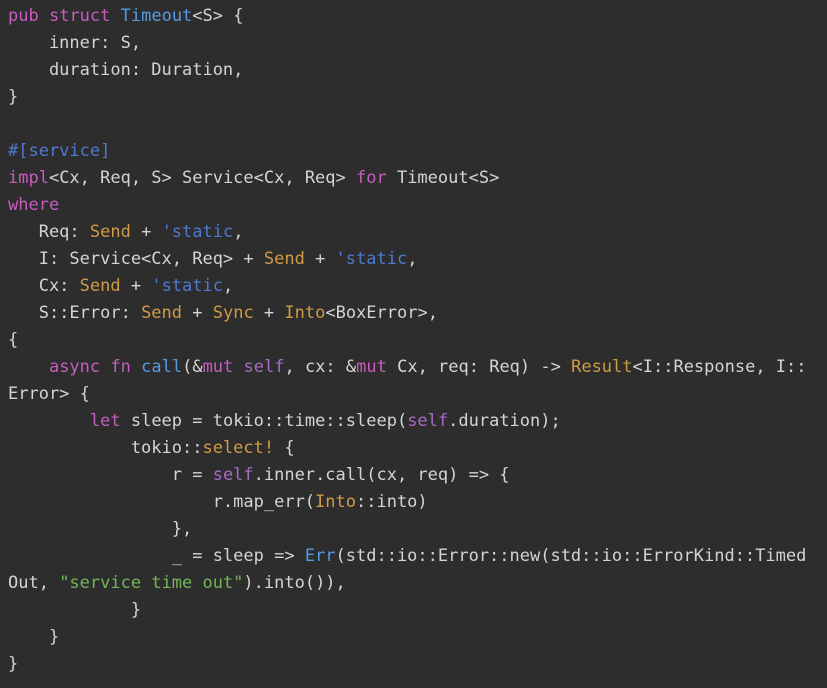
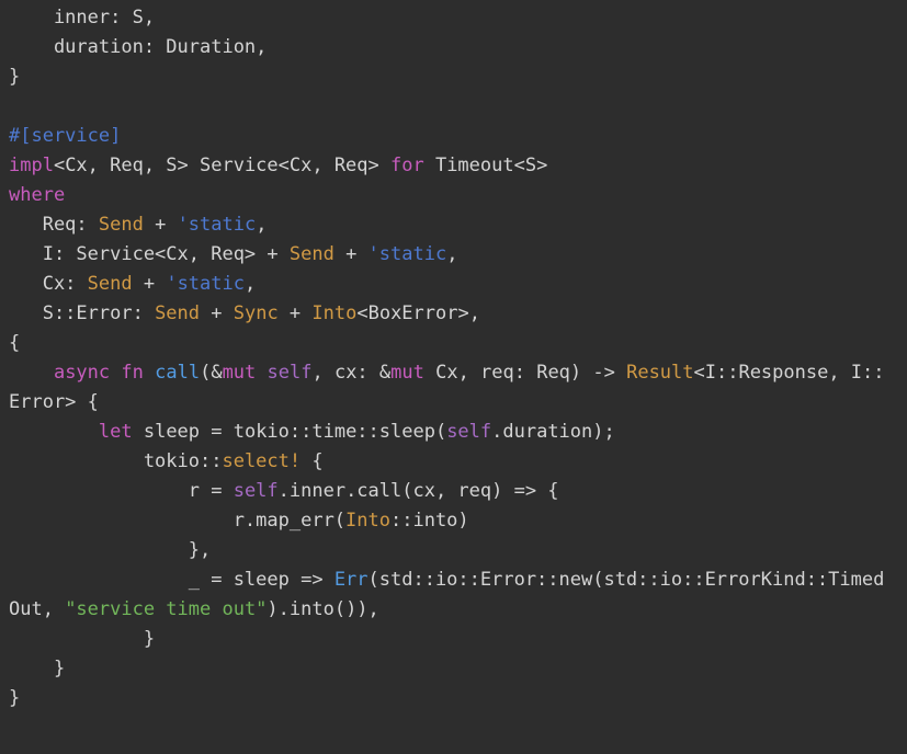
- pub struct Timeout<S> {
  inner: S,
  duration: Duration,
  }
  #[service]
  impl<Cx, Req, S> Service<Cx, Req> for Timeout<S>
  where
  Req: Send + 'static,
  I: Service<Cx, Req> + Send + 'static,
  Cx: Send + 'static,
  S::Error: Send + Sync + Into<BoxError>,
  {
  async fn call(&mut self, cx: &mut Cx, req: Req) -> Result<I::Response, I::
  Error> {
  let sleep = tokio::time::sleep(self.duration);
  tokio::select! {
  r = self.inner.call(cx, req) => {
  r.map_err(Into::into)
  },
  _ = sleep => Err(std::io::Error::new(std::io::ErrorKind::Timed
  Out, "service time out").into()),
  }
  }
  }
